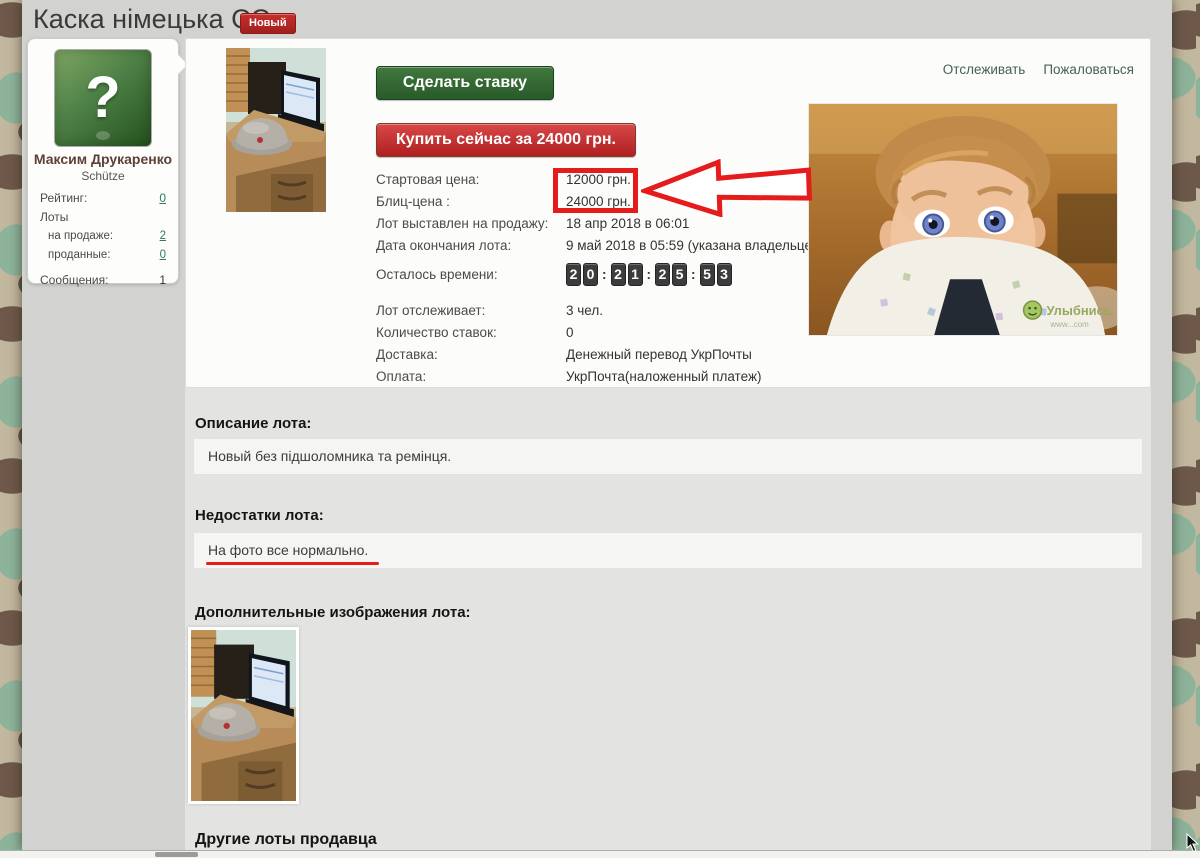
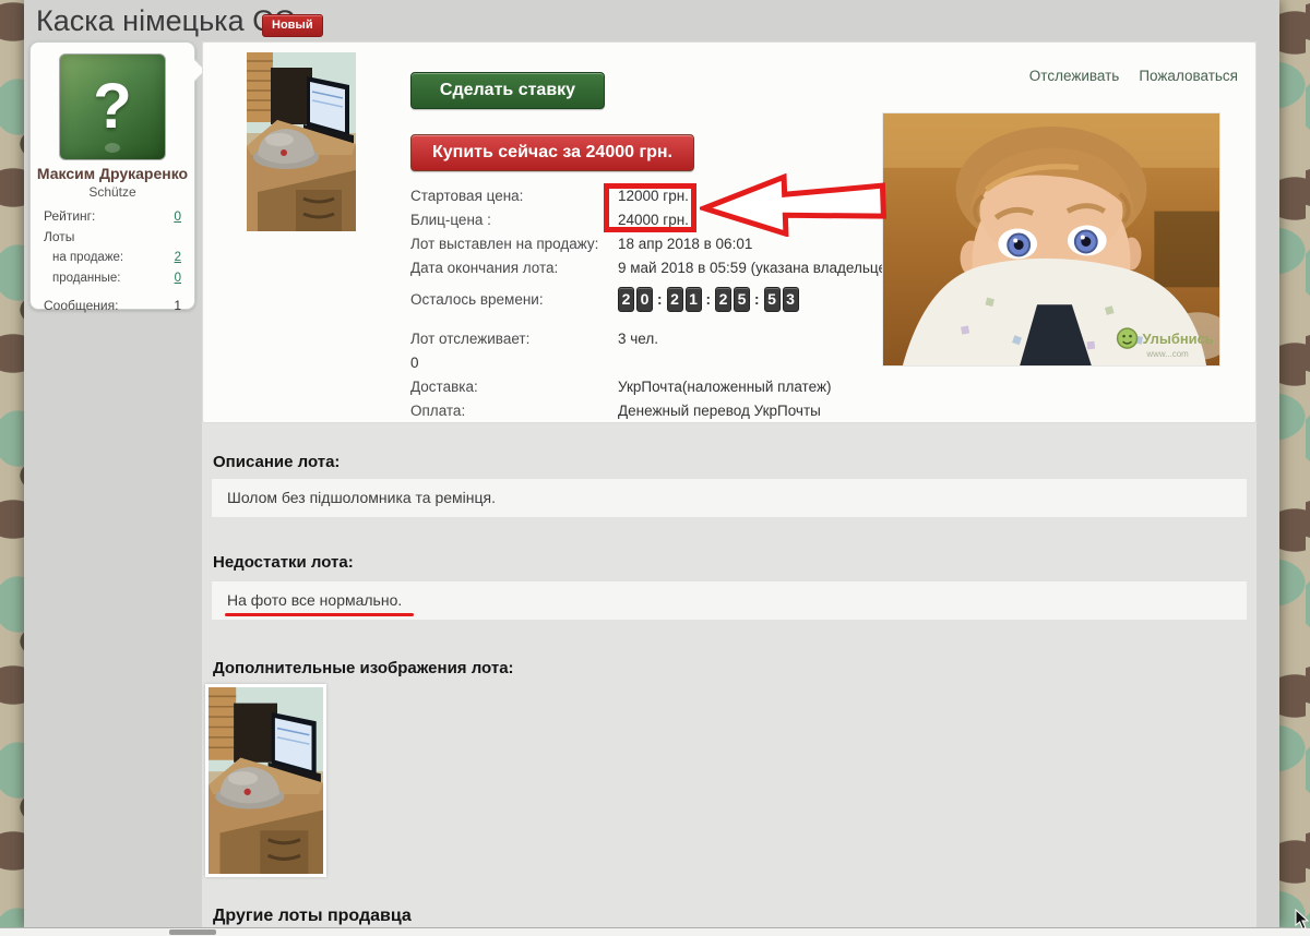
  Каска німецька
  Новый
  ?
  Максим Друкаренко
  Schütze
  Рейтинг:
  0
  Лоты
  на продаже:
  2
  проданные:
  0
  Сообщения:
  1
  Сделать ставку
  Купить сейчас за 24000 грн.
  Отслеживать
  Пожаловаться
  Стартовая цена:
  12000 грн.
  Блиц-цена :
  24000 грн.
  Лот выставлен на продажу:
  18 апр 2018 в 06:01
  Дата окончания лота:
  9 май 2018 в 05:59 (указана владельце
  Осталось времени:
  2 0 : 2 1 : 2 5 : 5 3
  Лот отслеживает:
  3 чел.
- Количество ставок:
  0
  Доставка:
- Денежный перевод УкрПочты
+ УкрПочта(наложенный платеж)
  Оплата:
- УкрПочта(наложенный платеж)
+ Денежный перевод УкрПочты
  Улыбнись
  www...com
  Описание лота:
- Новый без підшоломника та ремінця.
+ Шолом без підшоломника та ремінця.
  Недостатки лота:
  На фото все нормально.
  Дополнительные изображения лота:
  Другие лоты продавца
